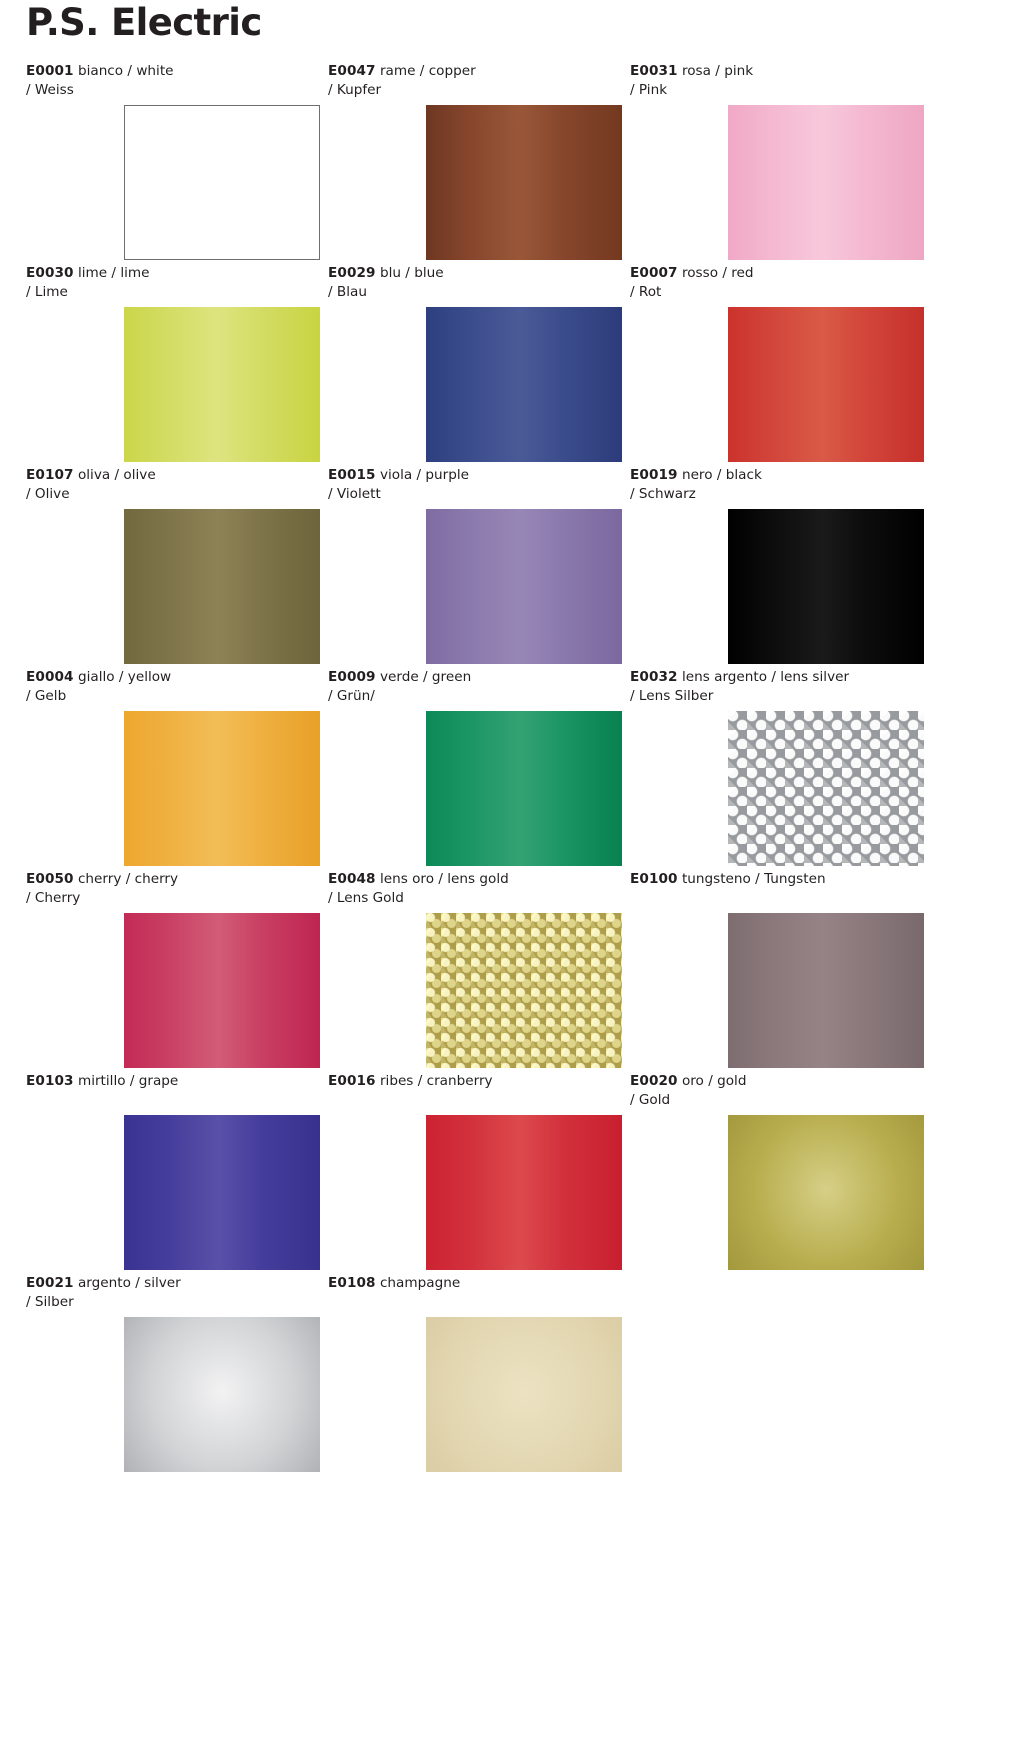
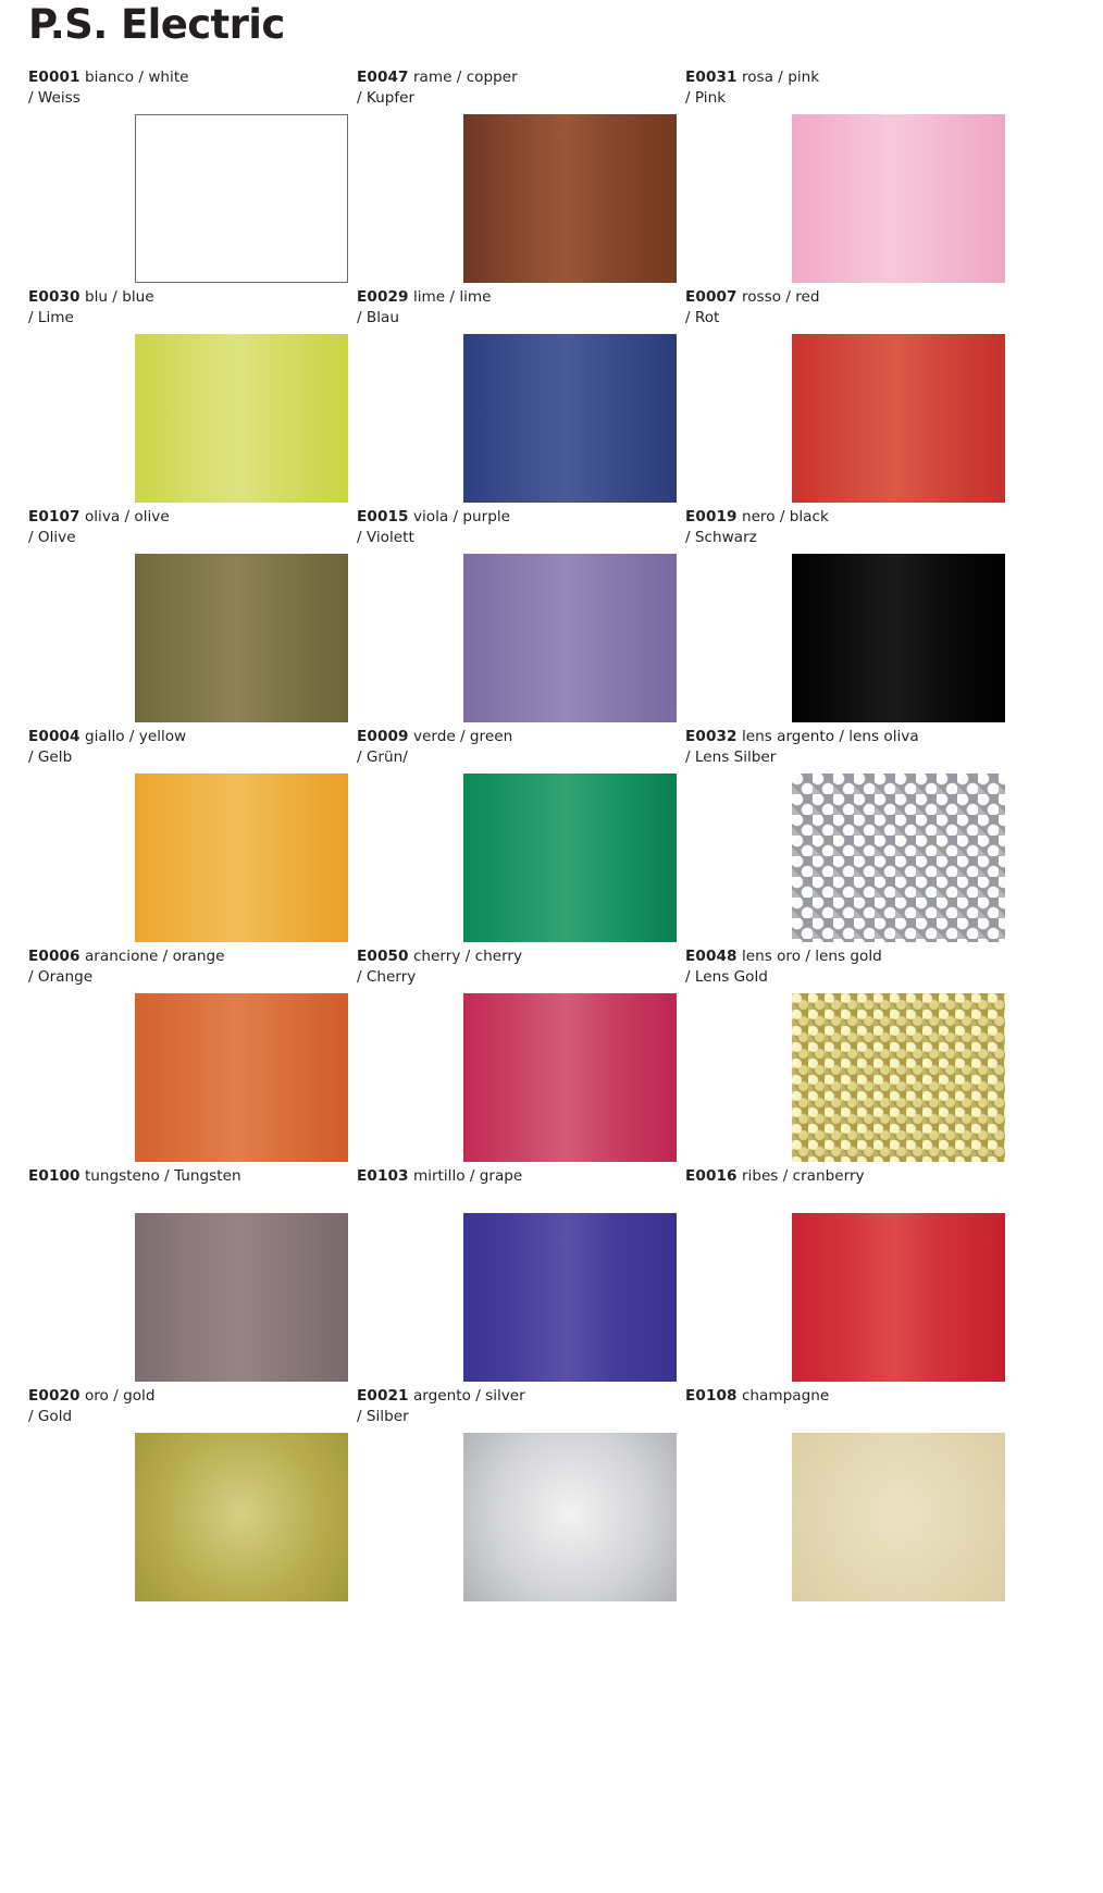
  P.S. Electric
  E0001 bianco / white
  / Weiss
  E0047 rame / copper
  / Kupfer
  E0031 rosa / pink
  / Pink
- E0030 lime / lime
+ E0030 blu / blue
  / Lime
- E0029 blu / blue
+ E0029 lime / lime
  / Blau
  E0007 rosso / red
  / Rot
  E0107 oliva / olive
  / Olive
  E0015 viola / purple
  / Violett
  E0019 nero / black
  / Schwarz
  E0004 giallo / yellow
  / Gelb
  E0009 verde / green
  / Grün/
- E0032 lens argento / lens silver
+ E0032 lens argento / lens oliva
  / Lens Silber
+ E0006 arancione / orange
+ / Orange
  E0050 cherry / cherry
  / Cherry
  E0048 lens oro / lens gold
  / Lens Gold
  E0100 tungsteno / Tungsten
  E0103 mirtillo / grape
  E0016 ribes / cranberry
  E0020 oro / gold
  / Gold
  E0021 argento / silver
  / Silber
  E0108 champagne
